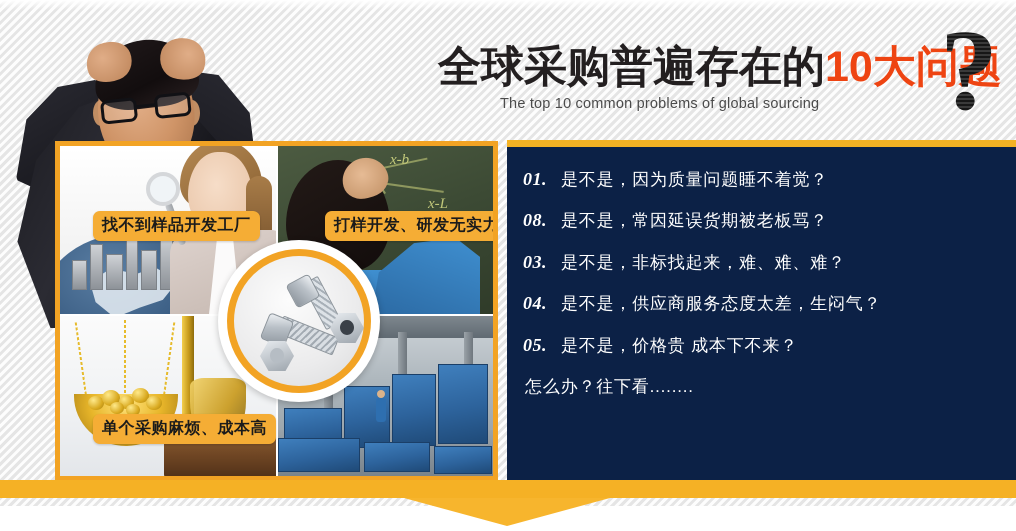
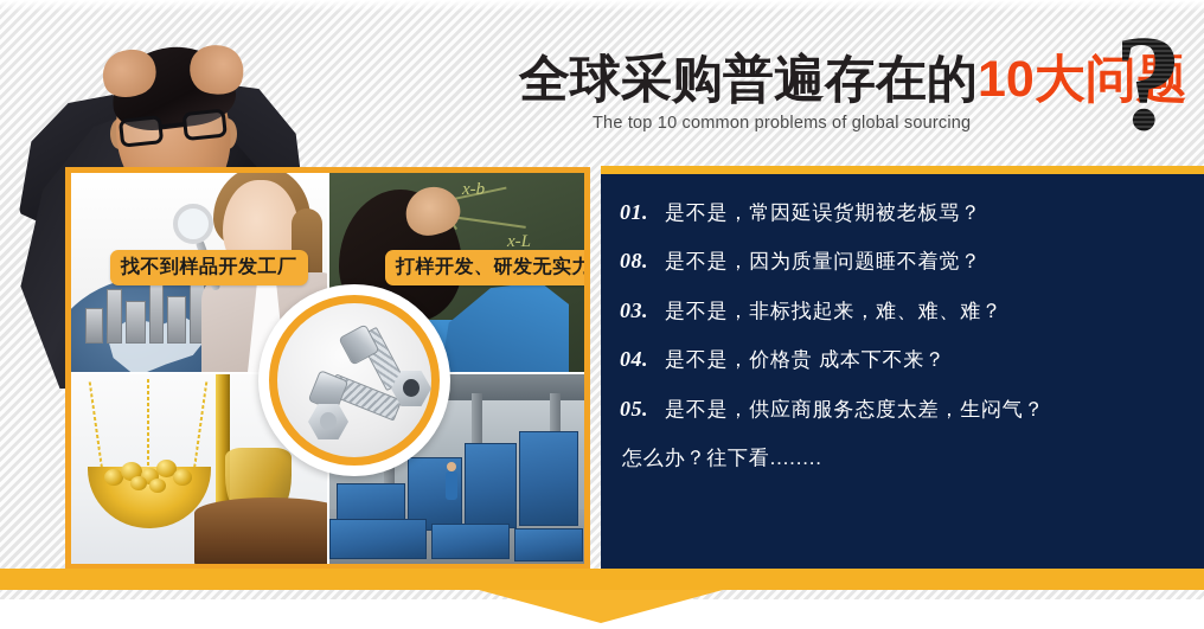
  全球采购普遍存在的10大问
  The top 10 common problems of global sourcing
  ?
  x-b
  x-L
  找不到样品开发工厂
  打样开发、研发无实力
- 单个采购麻烦、成本高
  01.
- 是不是，因为质量问题睡不着觉？
+ 是不是，常因延误货期被老板骂？
  08.
- 是不是，常因延误货期被老板骂？
+ 是不是，因为质量问题睡不着觉？
  03.
  是不是，非标找起来，难、难、难？
  04.
- 是不是，供应商服务态度太差，生闷气？
+ 是不是，价格贵 成本下不来？
  05.
- 是不是，价格贵 成本下不来？
+ 是不是，供应商服务态度太差，生闷气？
  怎么办？往下看........
